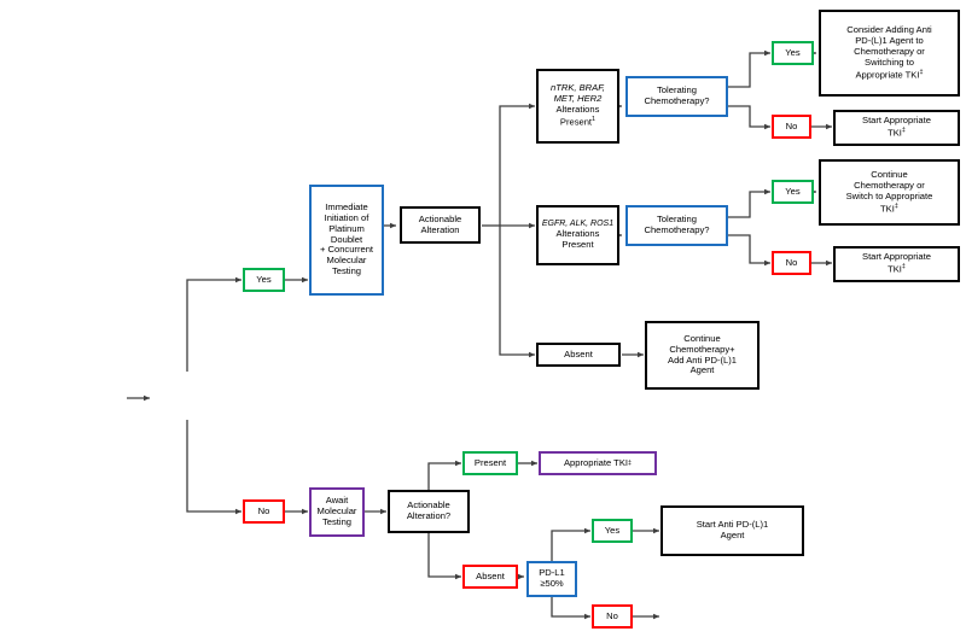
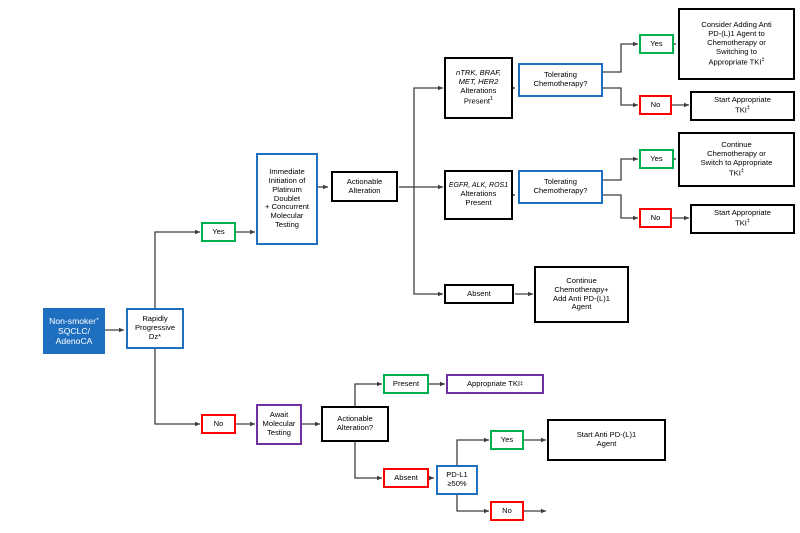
+ Non-smoker⁺
+ SQCLC/
+ AdenoCA
+ Rapidly
+ Progressive
+ Dz*
  Yes
  No
  Immediate
  Initiation of
  Platinum
  Doublet
  + Concurrent
  Molecular
  Testing
  Actionable
  Alteration
  nTRK, BRAF,
  MET, HER2
  Alterations
  Present
  Alterations
  Present
  Tolerating
  Chemotherapy?
  Tolerating
  Chemotherapy?
  Yes
  No
  Yes
  No
  Consider Adding Anti
  PD-(L)1 Agent to
  Chemotherapy or
  Switching to
  Appropriate TKI
  Start Appropriate
  TKI
  Continue
  Chemotherapy or
  Switch to Appropriate
  TKI
  Start Appropriate
  TKI
  Absent
  Continue
  Chemotherapy+
  Add Anti PD-(L)1
  Agent
  Await
  Molecular
  Testing
  Actionable
  Alteration?
  Present
  Appropriate TKI
  Absent
  PD-L1
  ≥50%
  Yes
  No
  Start Anti PD-(L)1
  Agent
